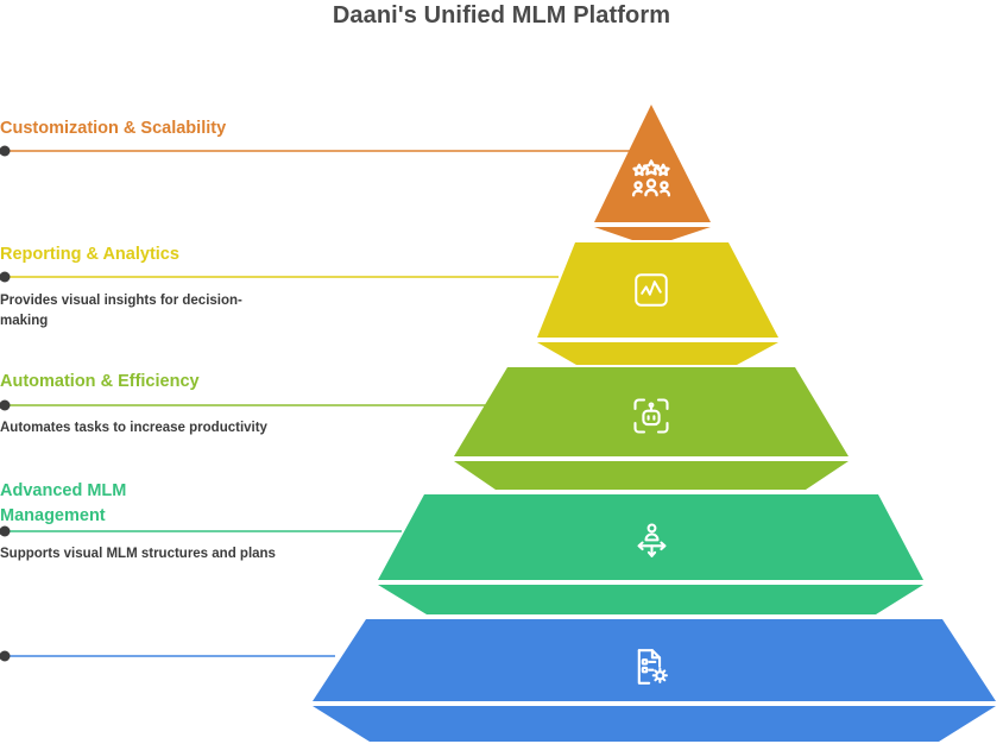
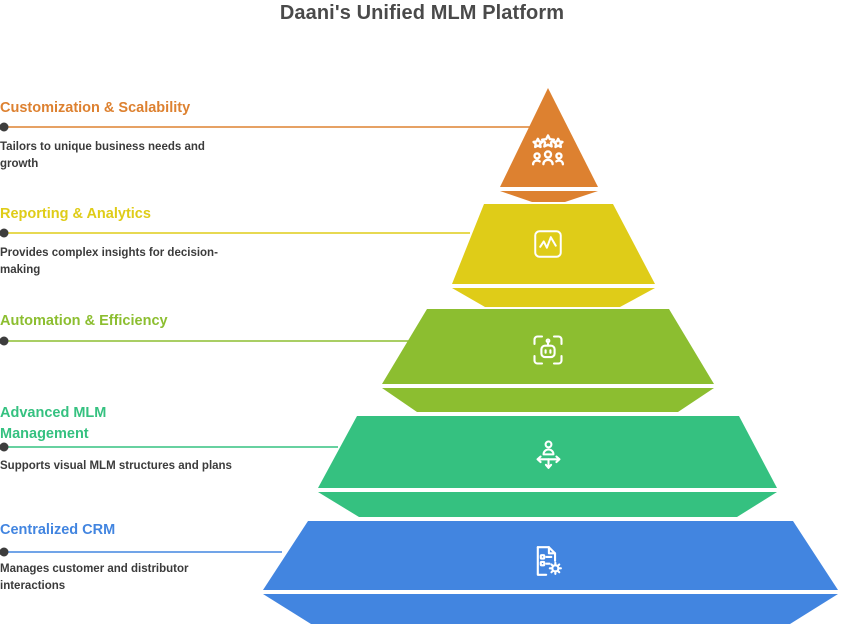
  Daani's Unified MLM Platform
  Customization & Scalability
+ Tailors to unique business needs and growth
  Reporting & Analytics
- Provides visual insights for decision-making
+ Provides complex insights for decision-making
  Automation & Efficiency
- Automates tasks to increase productivity
  Advanced MLM
  Management
  Supports visual MLM structures and plans
+ Centralized CRM
+ Manages customer and distributor interactions
